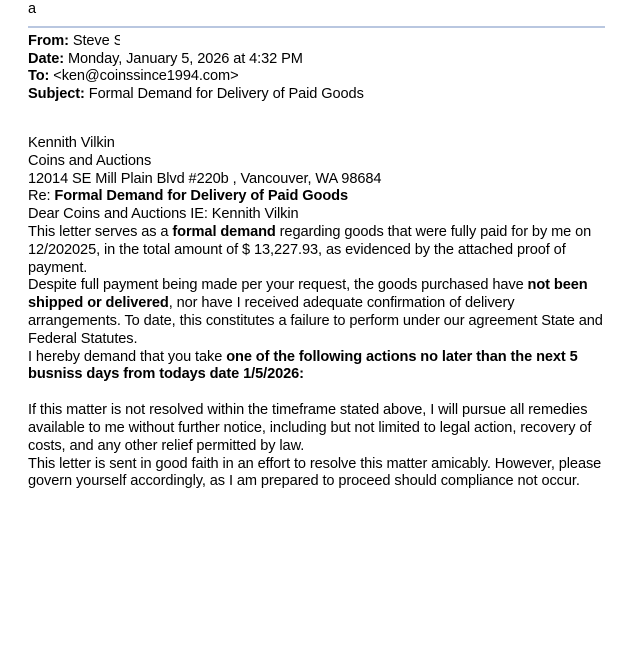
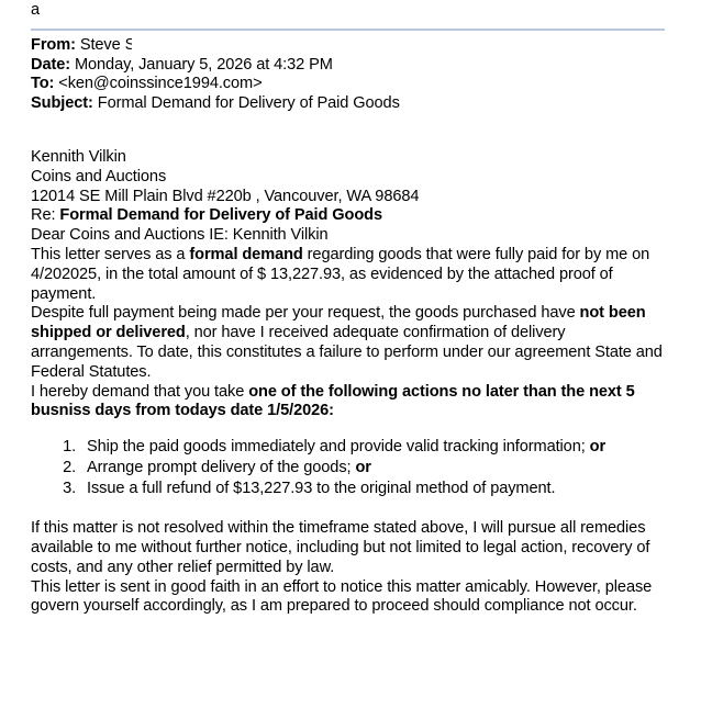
  a
  From: Steve S
  Date: Monday, January 5, 2026 at 4:32 PM
  To: <ken@coinssince1994.com>
  Subject: Formal Demand for Delivery of Paid Goods
  Kennith Vilkin
  Coins and Auctions
  12014 SE Mill Plain Blvd #220b , Vancouver, WA 98684
  Re: Formal Demand for Delivery of Paid Goods
  Dear Coins and Auctions IE: Kennith Vilkin
- This letter serves as a formal demand regarding goods that were fully paid for by me on 12/202025, in the total amount of $ 13,227.93, as evidenced by the attached proof of payment.
+ This letter serves as a formal demand regarding goods that were fully paid for by me on 4/202025, in the total amount of $ 13,227.93, as evidenced by the attached proof of payment.
  Despite full payment being made per your request, the goods purchased have not been shipped or delivered, nor have I received adequate confirmation of delivery arrangements. To date, this constitutes a failure to perform under our agreement State and Federal Statutes.
  I hereby demand that you take one of the following actions no later than the next 5 busniss days from todays date 1/5/2026:
+ Ship the paid goods immediately and provide valid tracking information; or
+ Arrange prompt delivery of the goods; or
+ Issue a full refund of $13,227.93 to the original method of payment.
  If this matter is not resolved within the timeframe stated above, I will pursue all remedies available to me without further notice, including but not limited to legal action, recovery of costs, and any other relief permitted by law.
- This letter is sent in good faith in an effort to resolve this matter amicably. However, please govern yourself accordingly, as I am prepared to proceed should compliance not occur.
+ This letter is sent in good faith in an effort to notice this matter amicably. However, please govern yourself accordingly, as I am prepared to proceed should compliance not occur.
